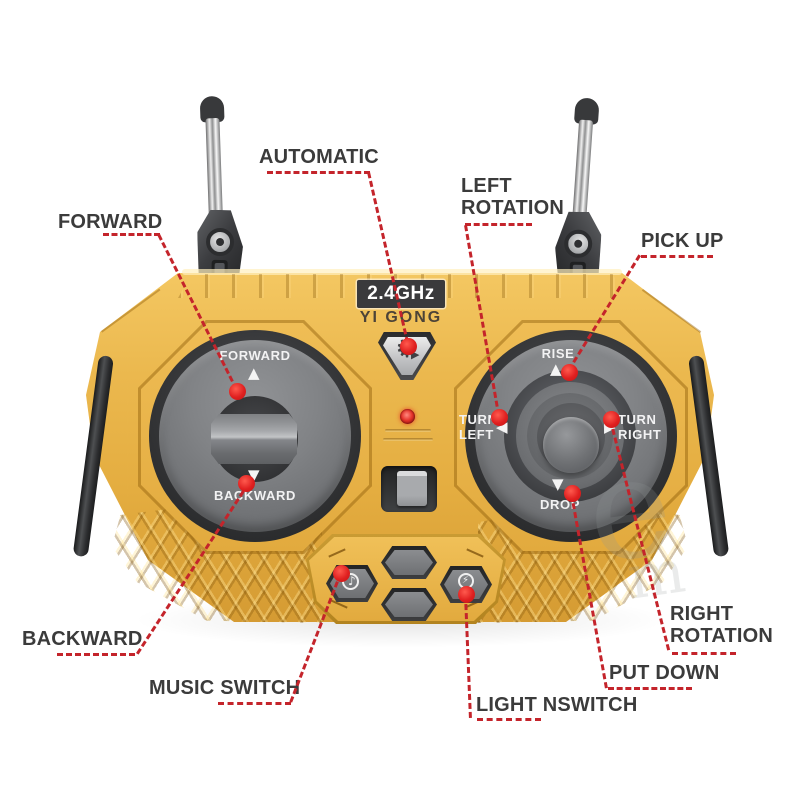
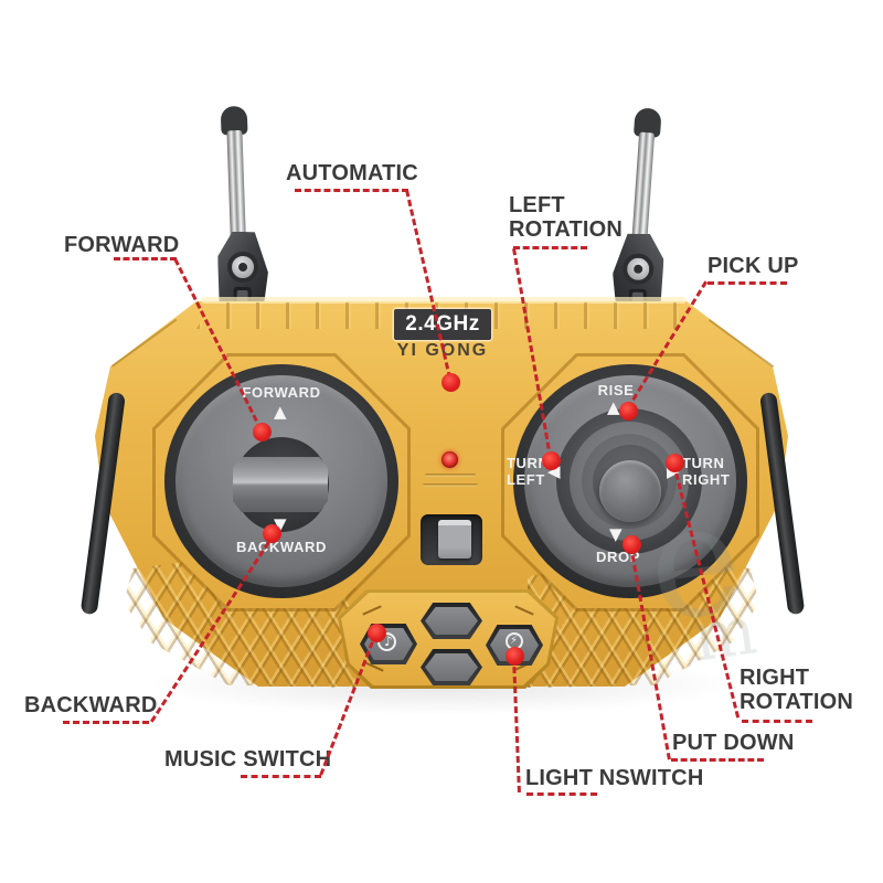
  FORWARD
  ▲
  ▼
  BACKWARD
  RISE
  ▲
  ◀
  TUR LEFT
  TURN RIGHT
  ▼
  DROP
  2.4GHz
  YI GONG
- ▶
  ♪
  ⚡
  FORWARD
  AUTOMATIC
  LEFT ROTATION
  PICK UP
  RIGHT ROTATION
  PUT DOWN
  LIGHT NSWITCH
  MUSIC SWITCH
  BACKWARD
